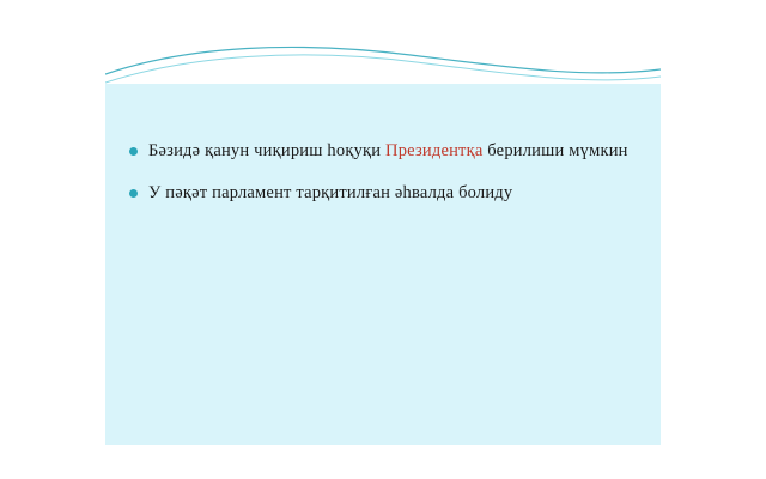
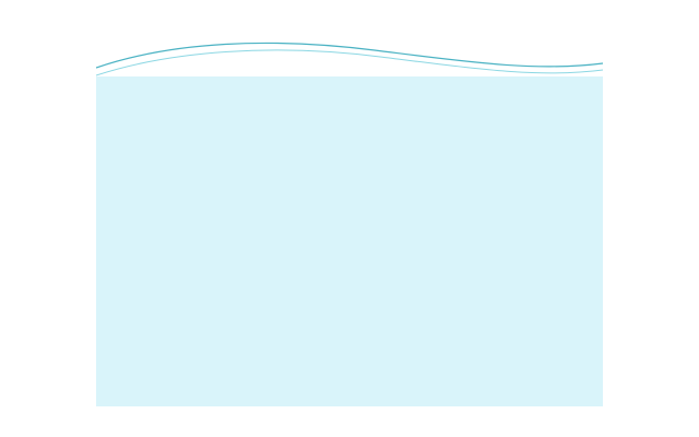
- Бәзидә қанун чиқириш һоқуқи Президентқа берилиши мүмкин
- У пәқәт парламент тарқитилған әһвалда болиду
